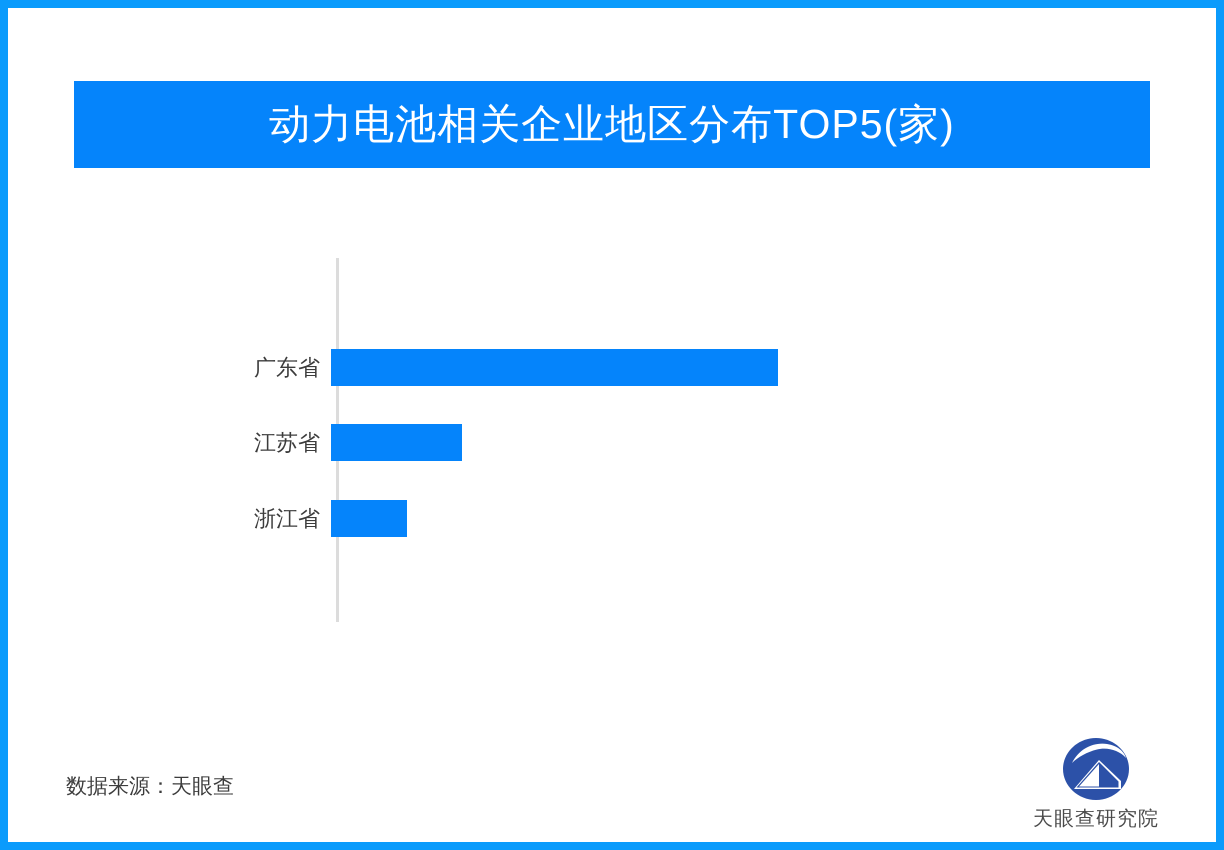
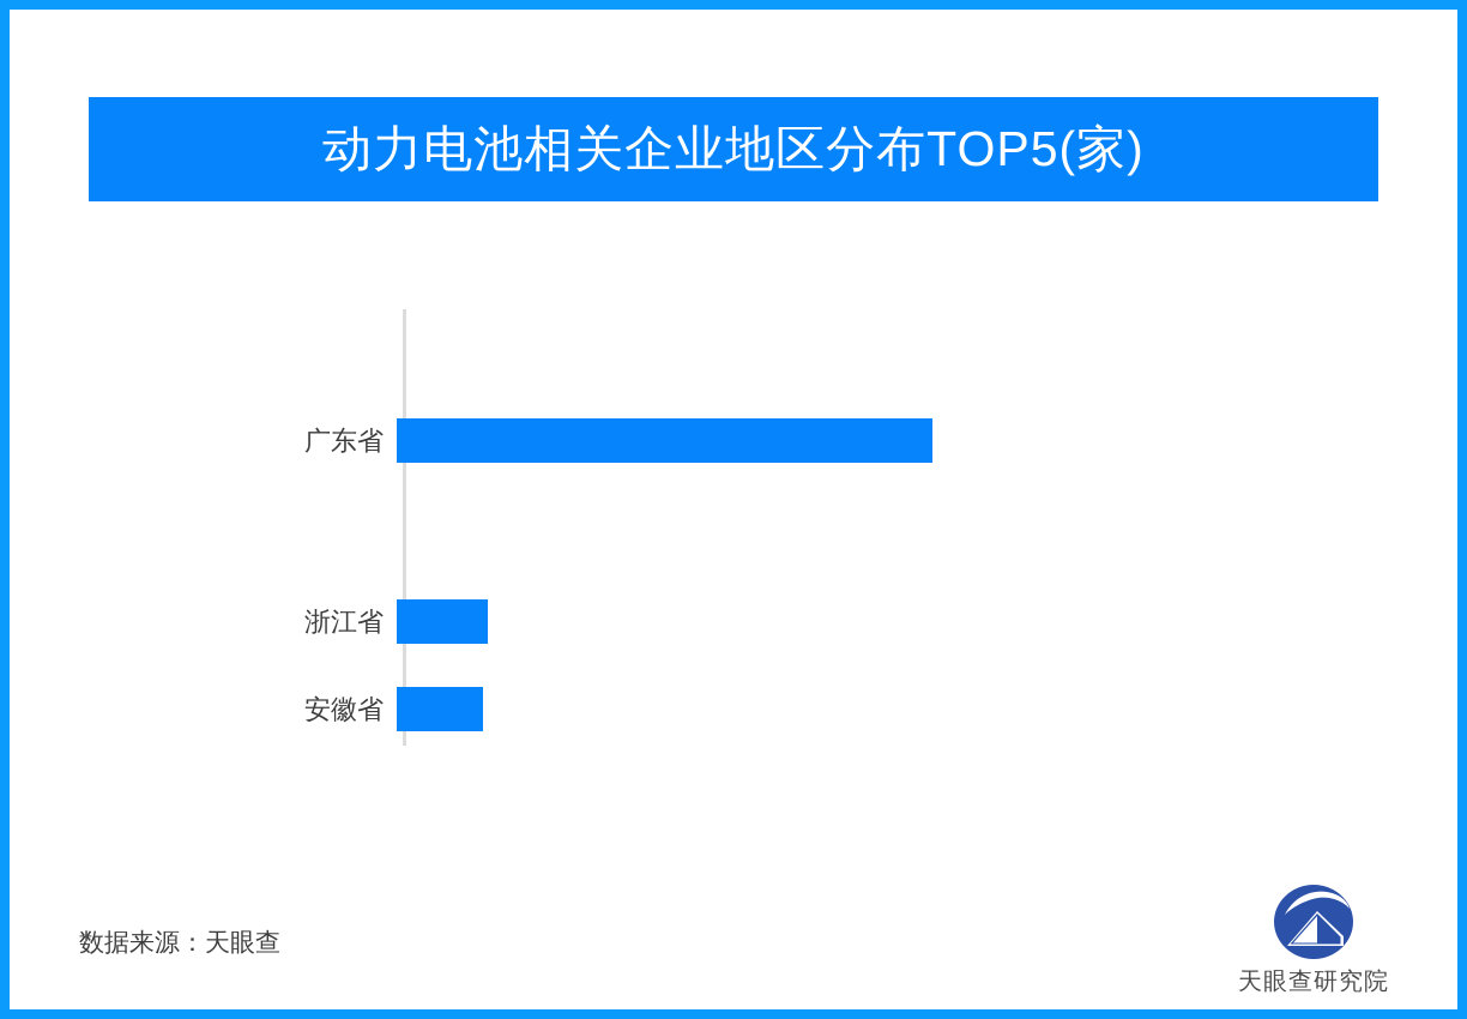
  动力电池相关企业地区分布TOP5(家)
  广东省
- 江苏省
  浙江省
+ 安徽省
  数据来源：天眼查
  天眼查研究院
